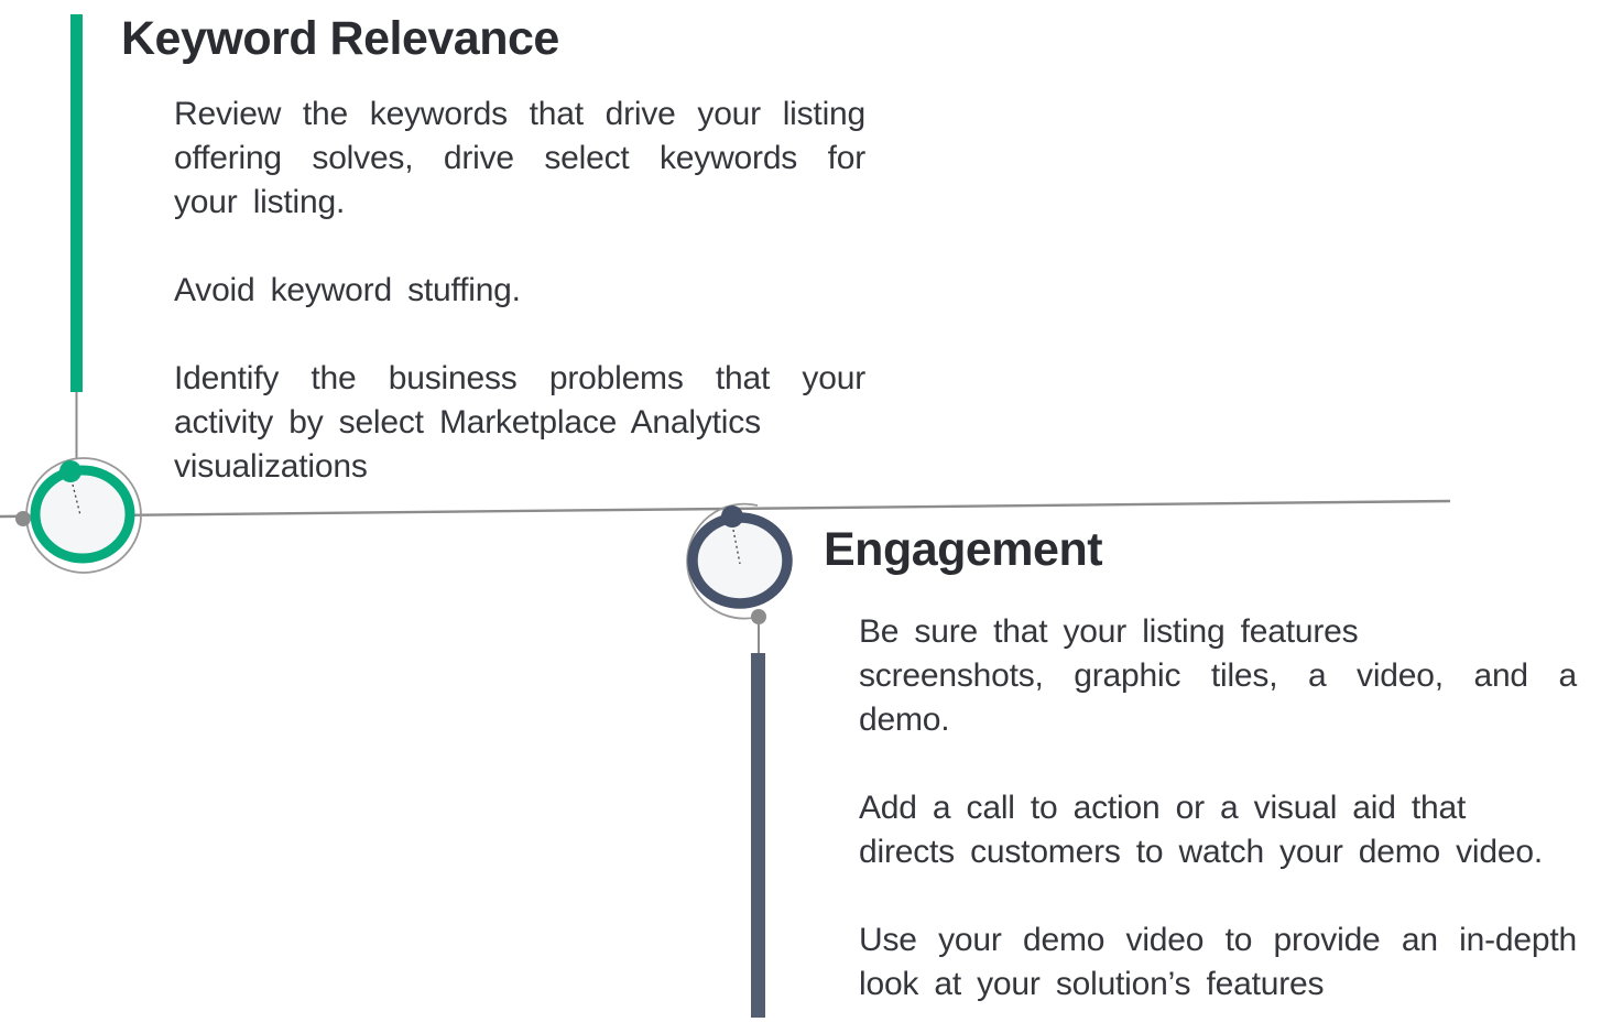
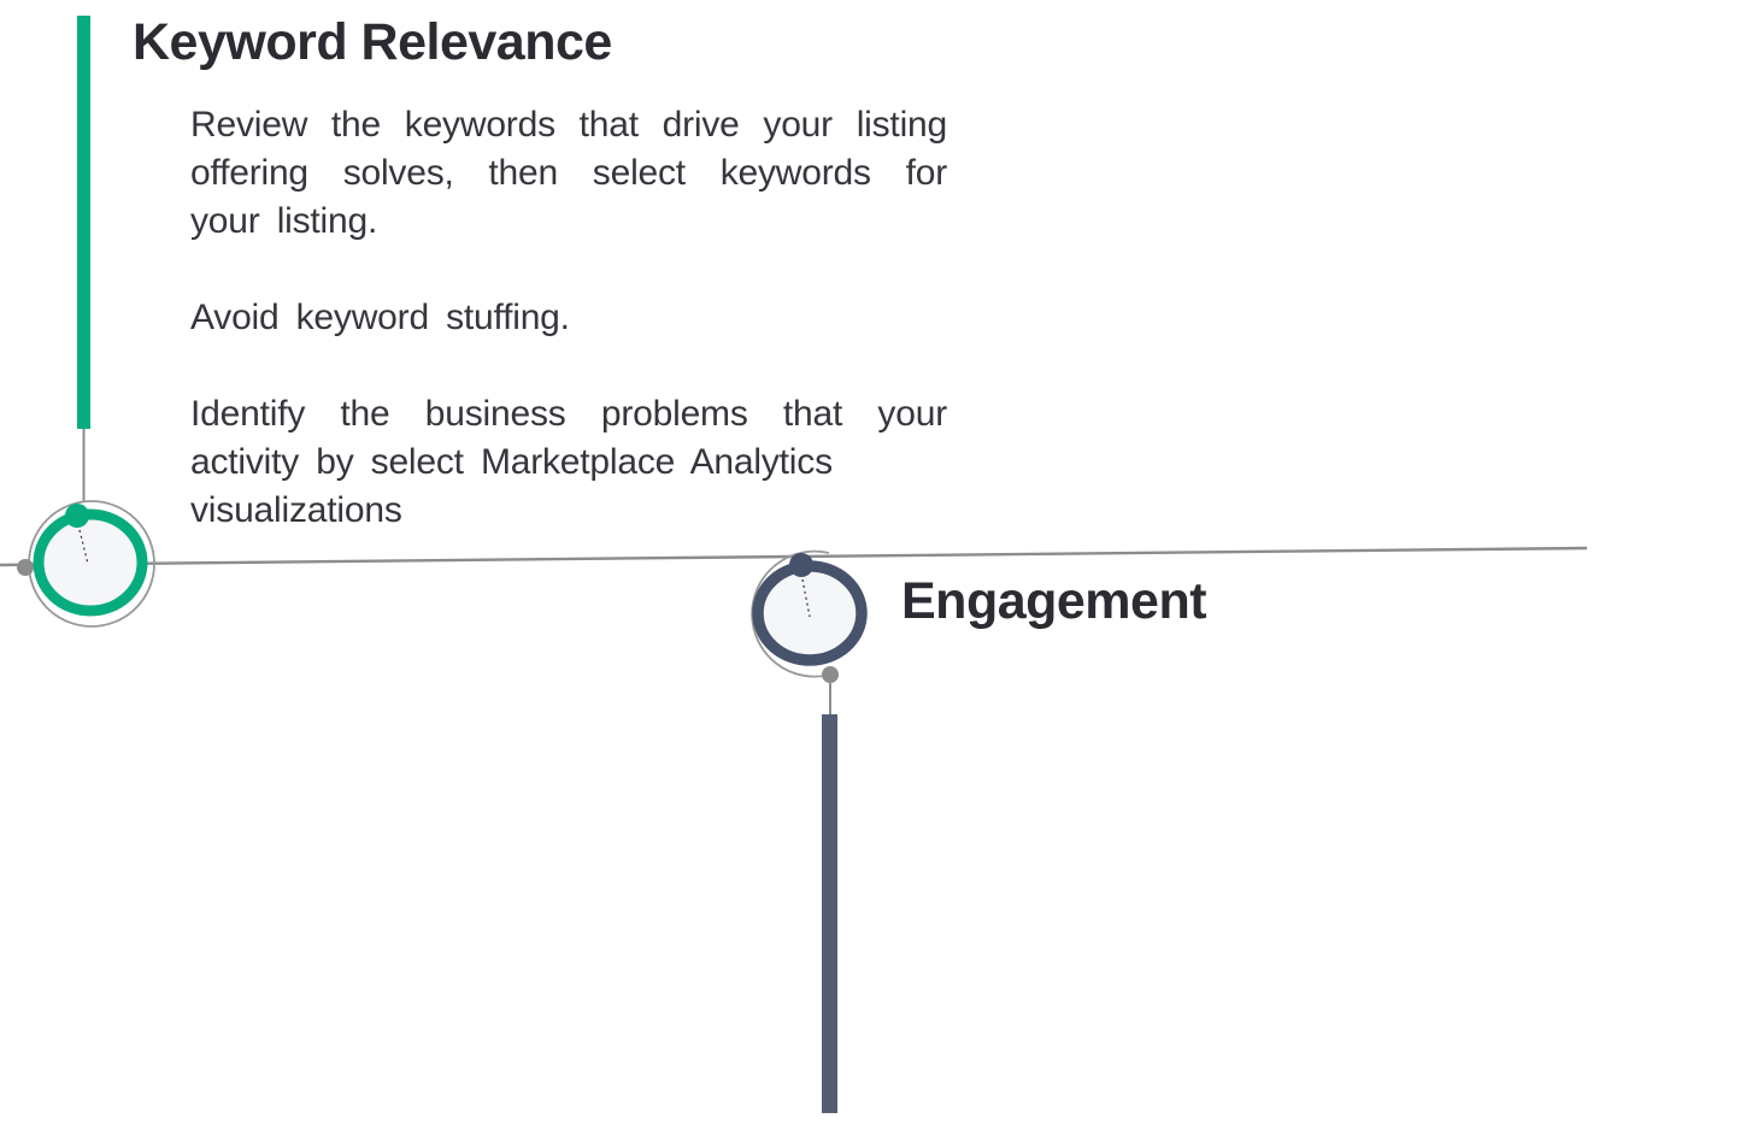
  Keyword Relevance
  Review the keywords that drive your listing
- offering solves, drive select keywords for
+ offering solves, then select keywords for
  your listing.
  Avoid keyword stuffing.
  Identify the business problems that your
  activity by select Marketplace Analytics
  visualizations
  Engagement
- Be sure that your listing features
- screenshots, graphic tiles, a video, and a
- demo.
- Add a call to action or a visual aid that
- directs customers to watch your demo video.
- Use your demo video to provide an in-depth
- look at your solution’s features
